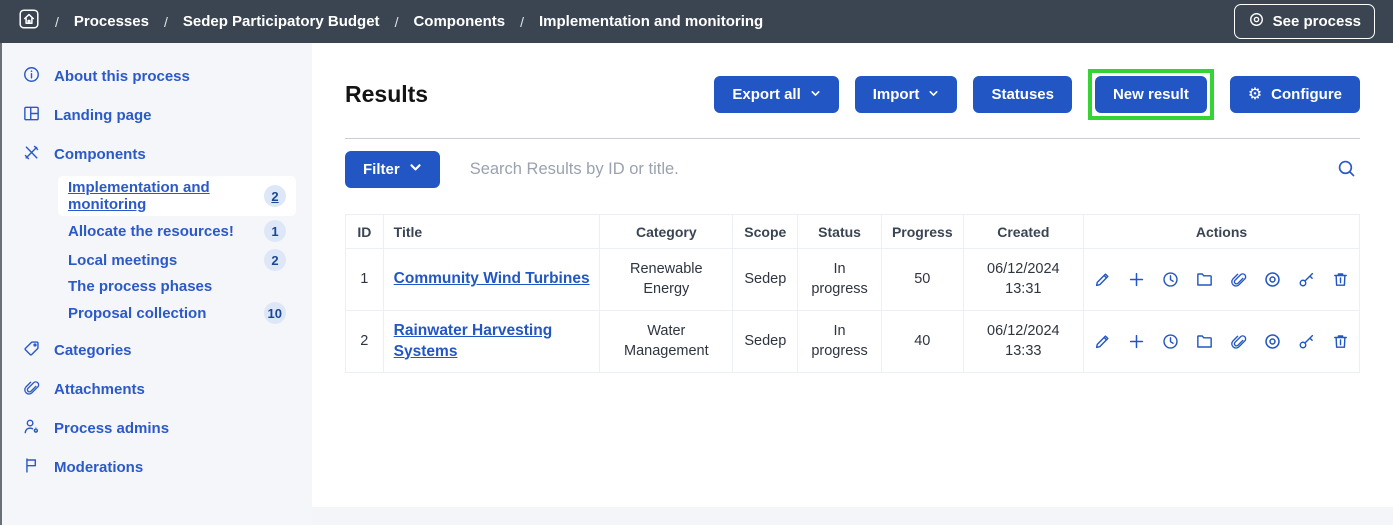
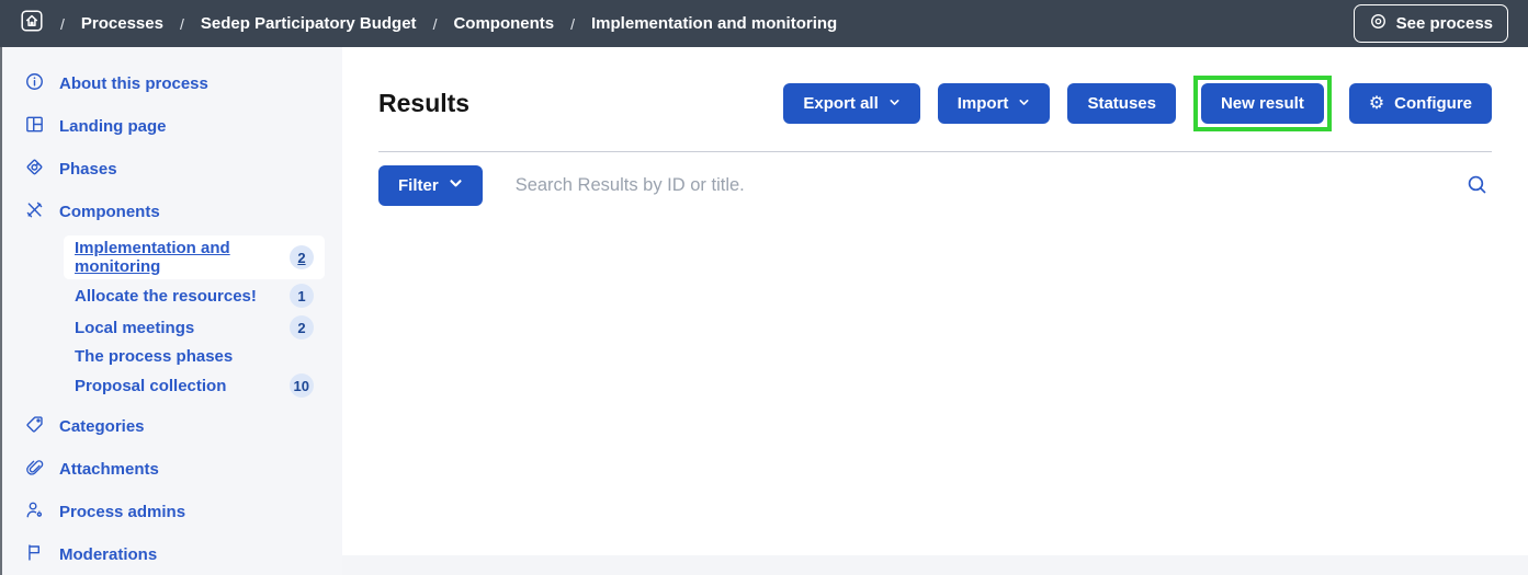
  /
  Processes
  /
  Sedep Participatory Budget
  /
  Components
  /
  Implementation and monitoring
  See process
  About this process
  Landing page
+ Phases
  Components
  Implementation and monitoring
  2
  Allocate the resources!
  1
  Local meetings
  2
  The process phases
  Proposal collection
  10
  Categories
  Attachments
  Process admins
  Moderations
  Results
  Export all
  Import
  Statuses
  New result
  ⚙
  Configure
  Filter
  Search Results by ID or title.
- ID	Title	Category	Scope	Status	Progress	Created	Actions
- 1	Community Wind Turbines	Renewable Energy	Sedep	In progress	50	06/12/2024 13:31
- 2	Rainwater Harvesting Systems	Water Management	Sedep	In progress	40	06/12/2024 13:33
